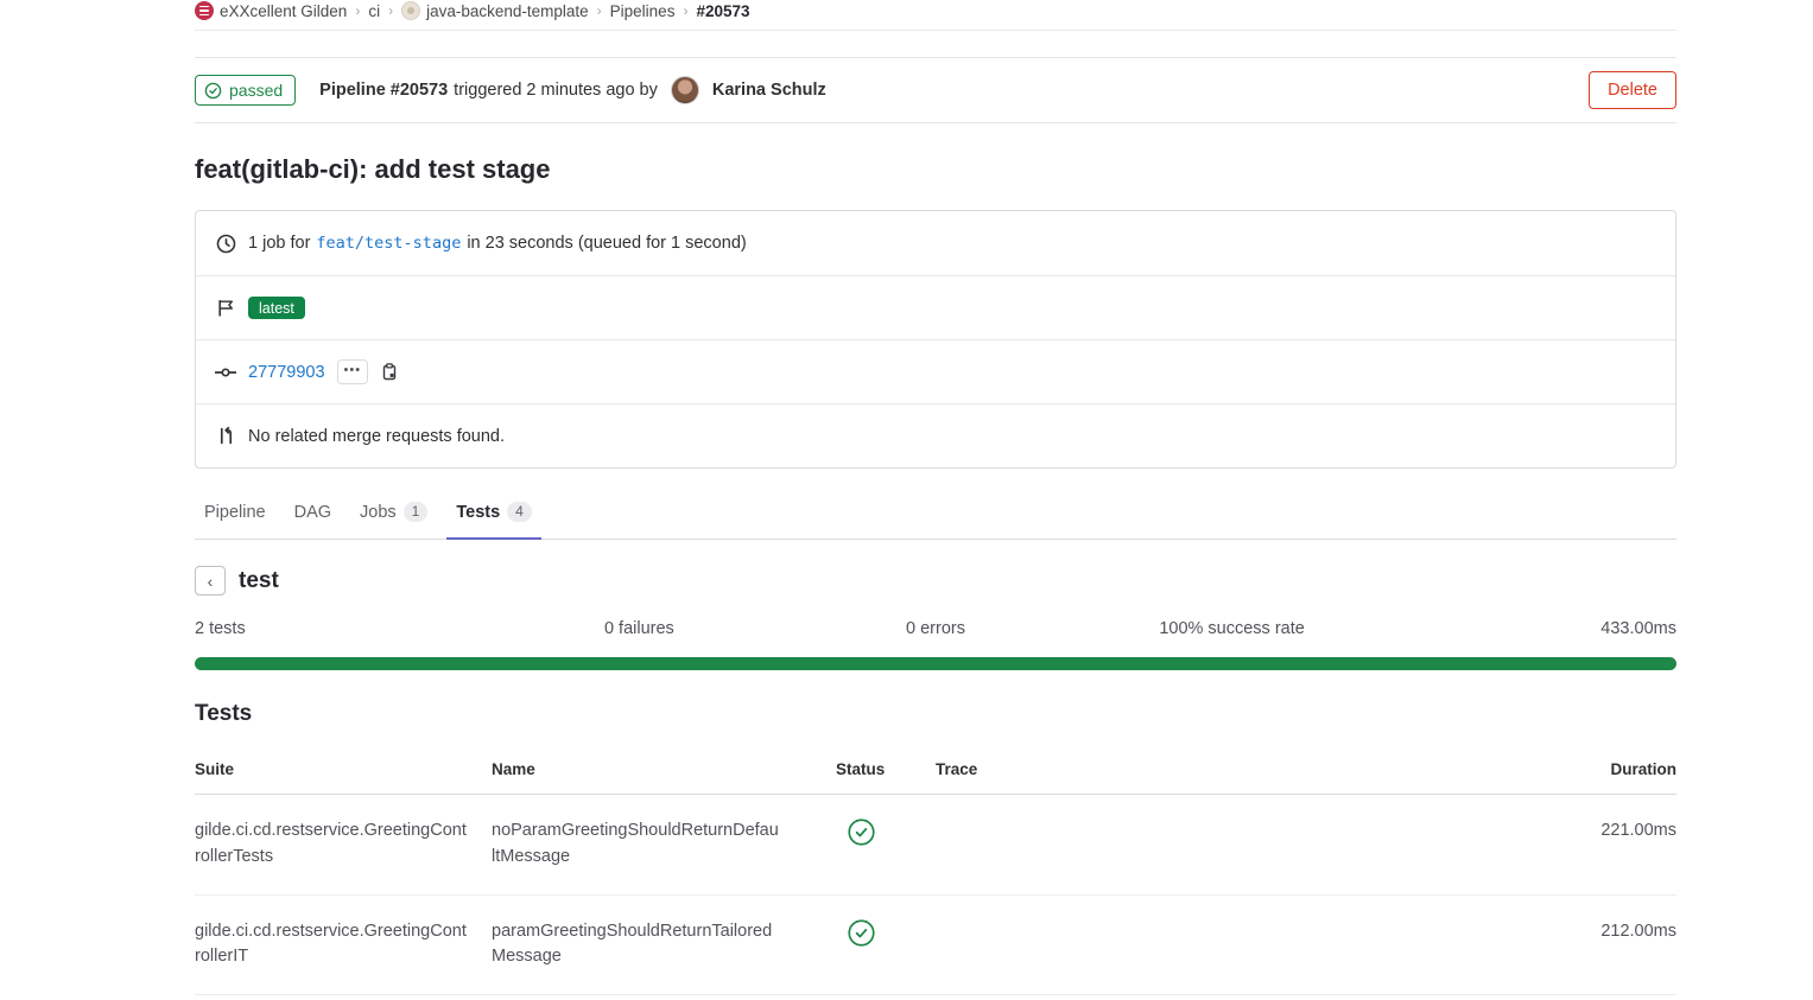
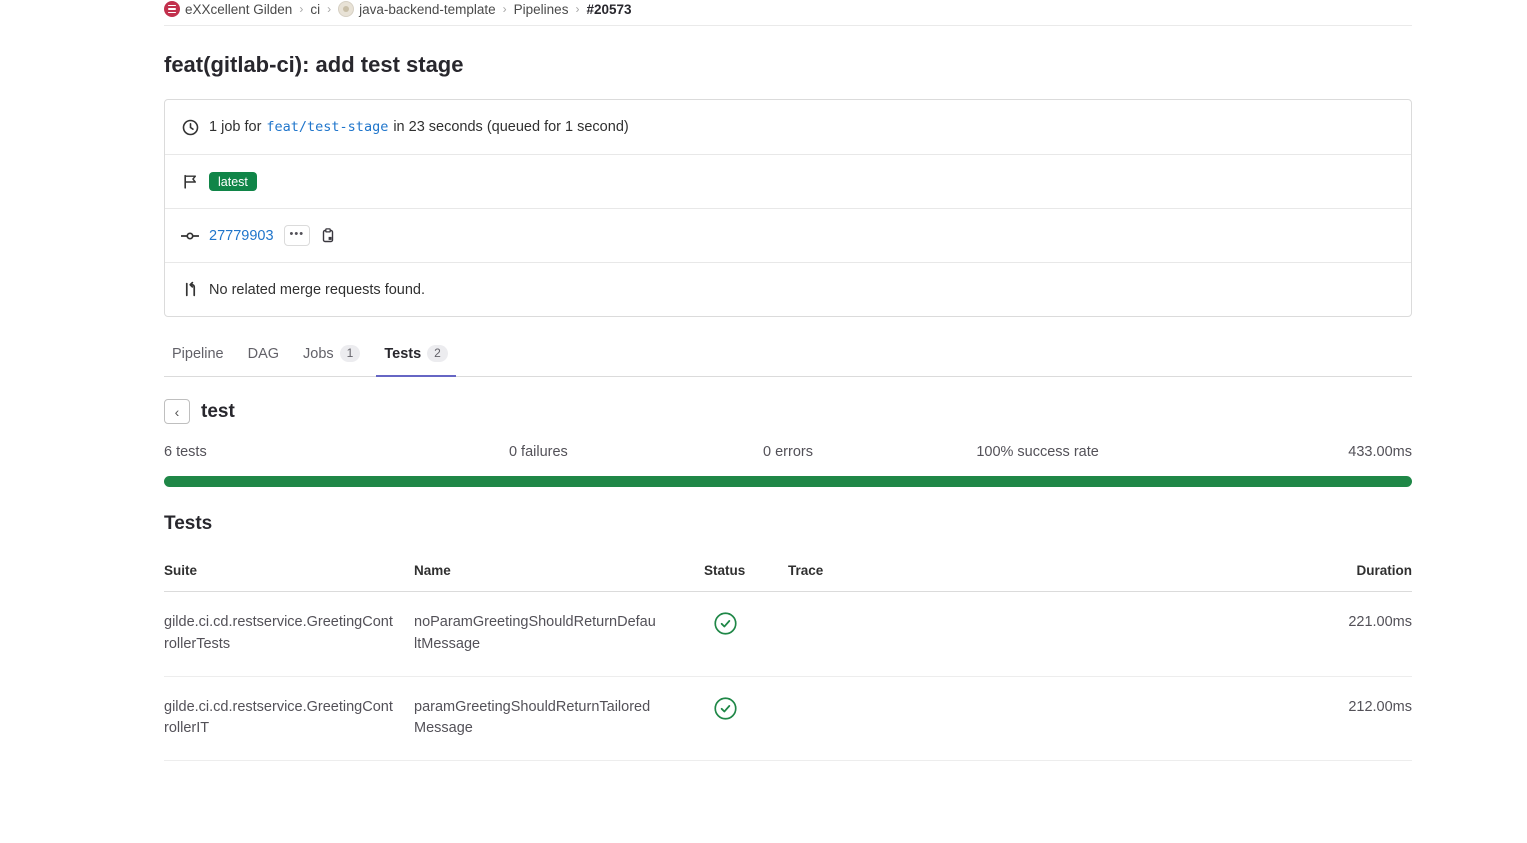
  eXXcellent Gilden
  ›
  ci
  ›
  java-backend-template
  ›
  Pipelines
  ›
  #20573
- passed
- Pipeline #20573
- triggered 2 minutes ago by
- Karina Schulz
- Delete
  feat(gitlab-ci): add test stage
  1 job for
  feat/test-stage
  in 23 seconds (queued for 1 second)
  latest
  27779903
  •••
  No related merge requests found.
  Pipeline
  DAG
  Jobs
  1
  Tests
- 4
+ 2
  ‹
  test
- 2 tests
+ 6 tests
  0 failures
  0 errors
  100% success rate
  433.00ms
  Tests
  Suite
  Name
  Status
  Trace
  Duration
  gilde.ci.cd.restservice.GreetingControllerTests
  noParamGreetingShouldReturnDefaultMessage
  221.00ms
  gilde.ci.cd.restservice.GreetingControllerIT
  paramGreetingShouldReturnTailoredMessage
  212.00ms
